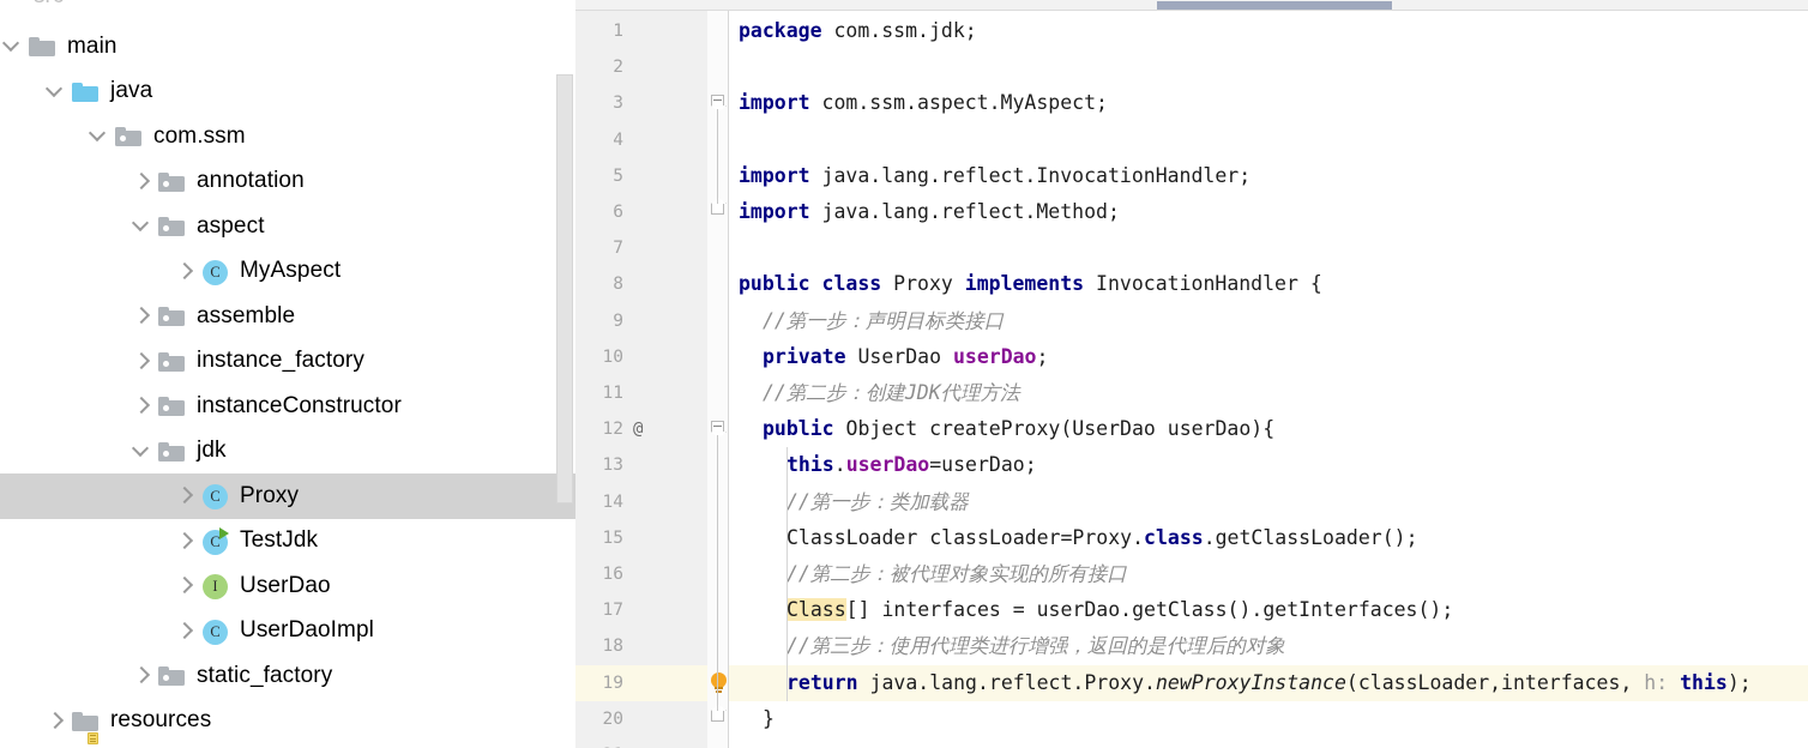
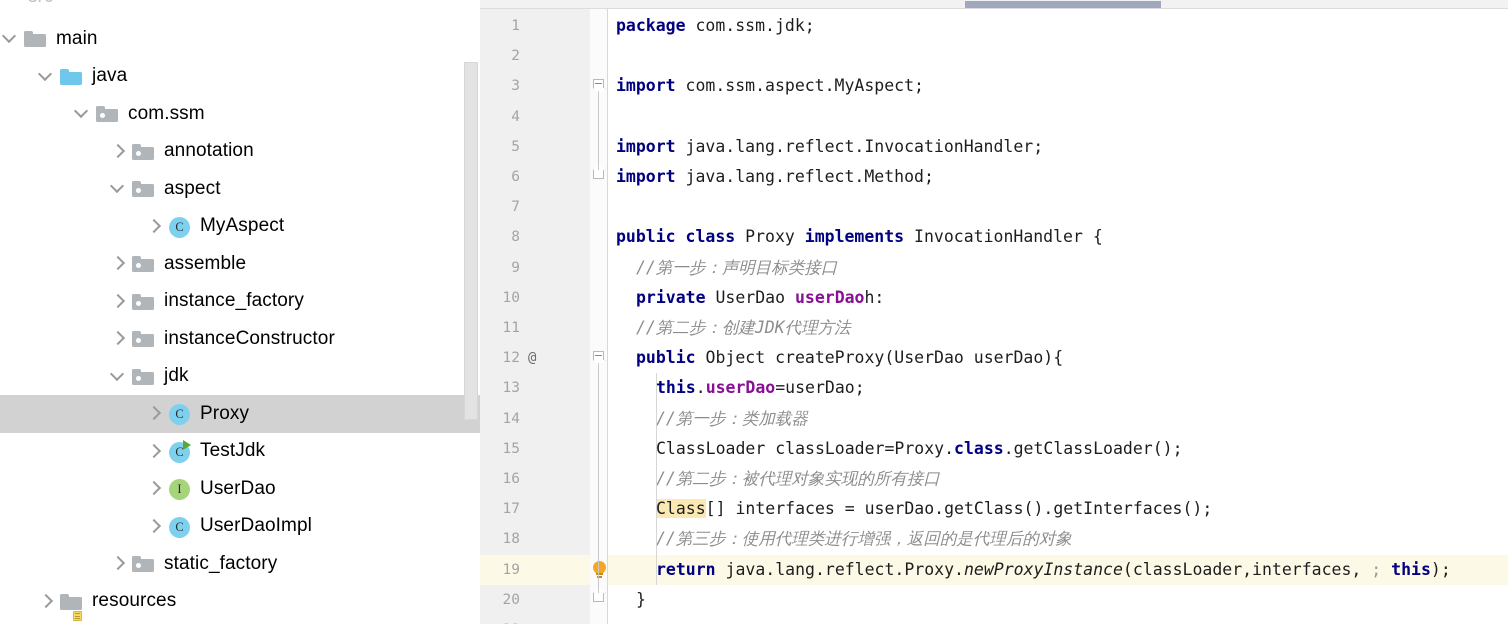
  main
  java
  com.ssm
  annotation
  aspect
  C
  MyAspect
  assemble
  instance_factory
  instanceConstructor
  jdk
  C
  Proxy
  C
  TestJdk
  I
  UserDao
  C
  UserDaoImpl
  static_factory
  resources
  1
  package com.ssm.jdk;
  2
  3
  import com.ssm.aspect.MyAspect;
  4
  5
  import java.lang.reflect.InvocationHandler;
  6
  import java.lang.reflect.Method;
  7
  8
  public class Proxy implements InvocationHandler {
  9
  //第一步：声明目标类接口
  10
- private UserDao userDao;
+ private UserDao userDaoh:
  11
  //第二步：创建JDK代理方法
  12
  @
  public Object createProxy(UserDao userDao){
  13
  this.userDao=userDao;
  14
  //第一步：类加载器
  15
  ClassLoader classLoader=Proxy.class.getClassLoader();
  16
  //第二步：被代理对象实现的所有接口
  17
  Class[] interfaces = userDao.getClass().getInterfaces();
  18
  //第三步：使用代理类进行增强，返回的是代理后的对象
  19
- return java.lang.reflect.Proxy.newProxyInstance(classLoader,interfaces, h: this);
+ return java.lang.reflect.Proxy.newProxyInstance(classLoader,interfaces, ; this);
  20
  }
